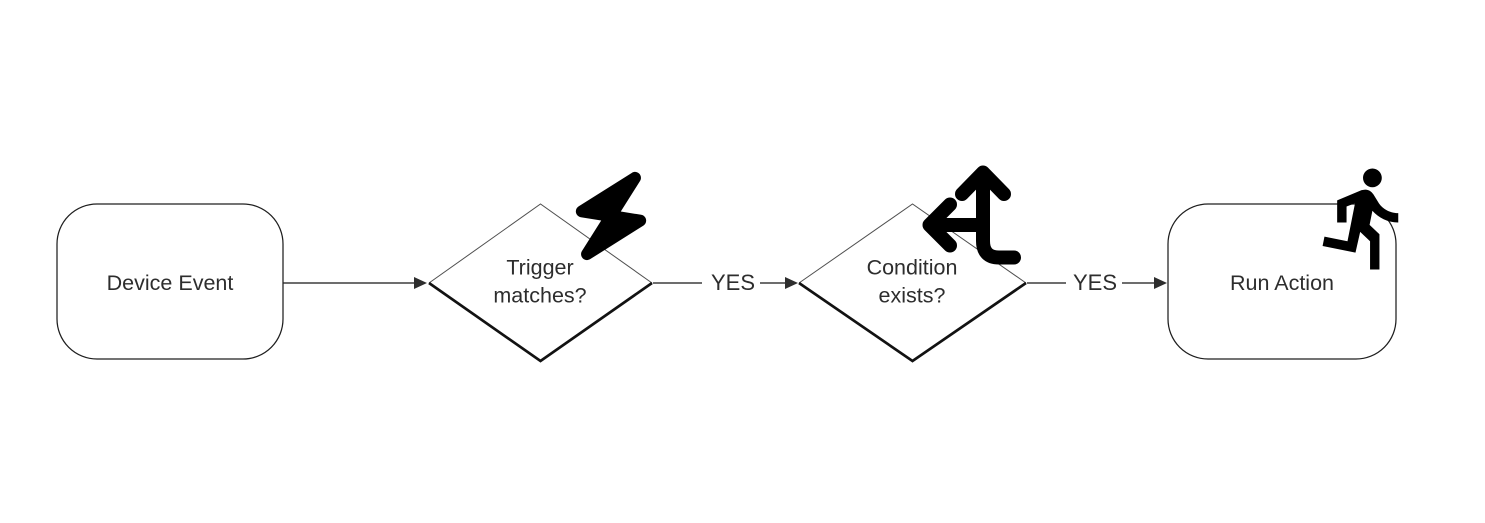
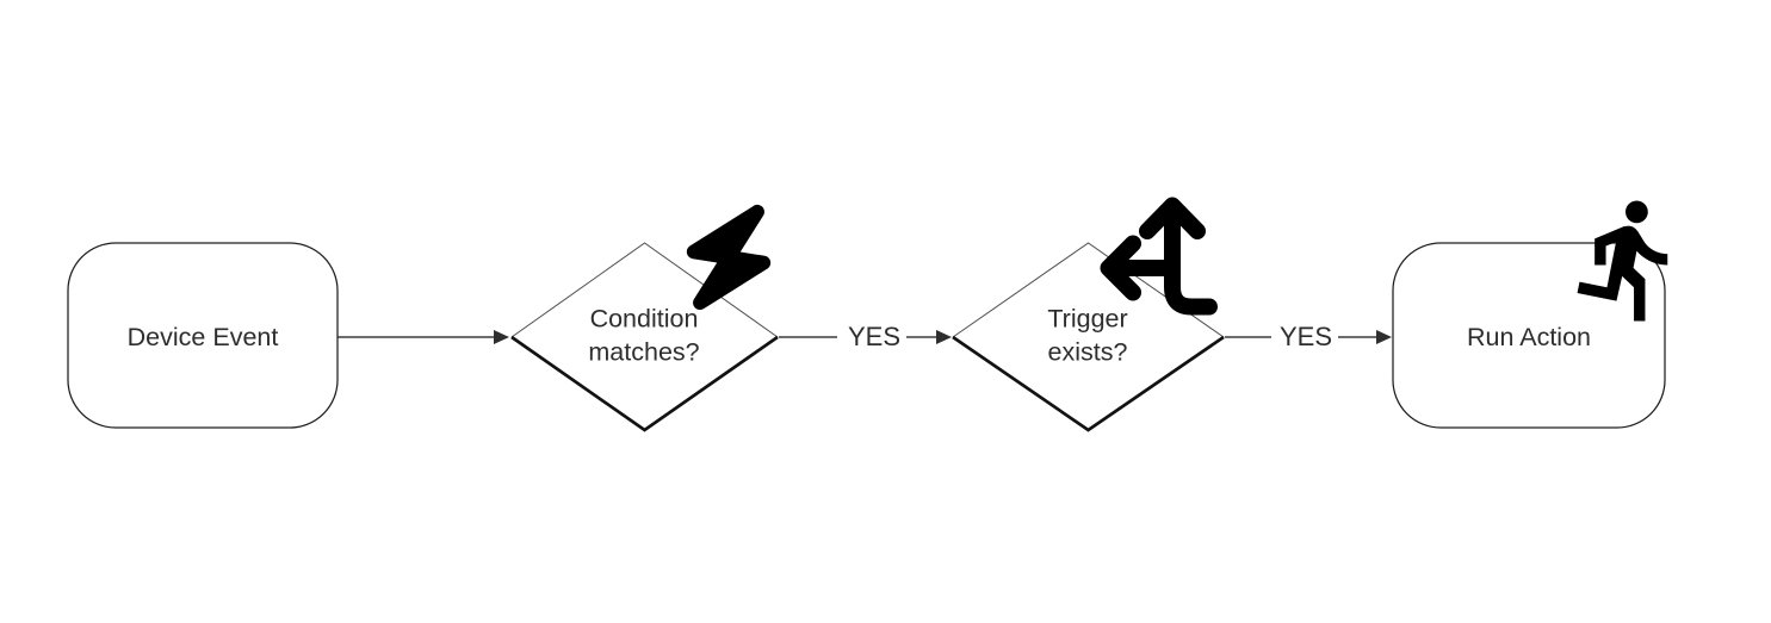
  Device Event
- Trigger
+ Condition
  matches?
  YES
- Condition
+ Trigger
  exists?
  YES
  Run Action
